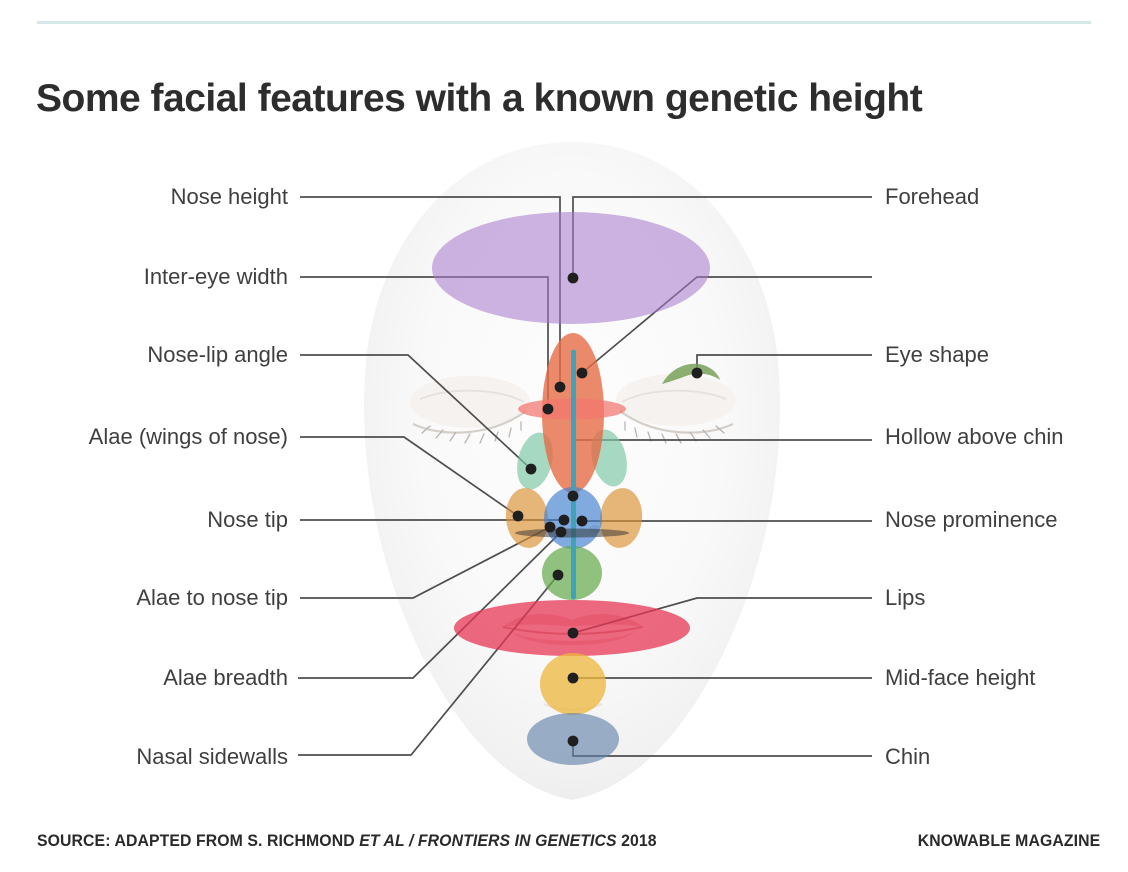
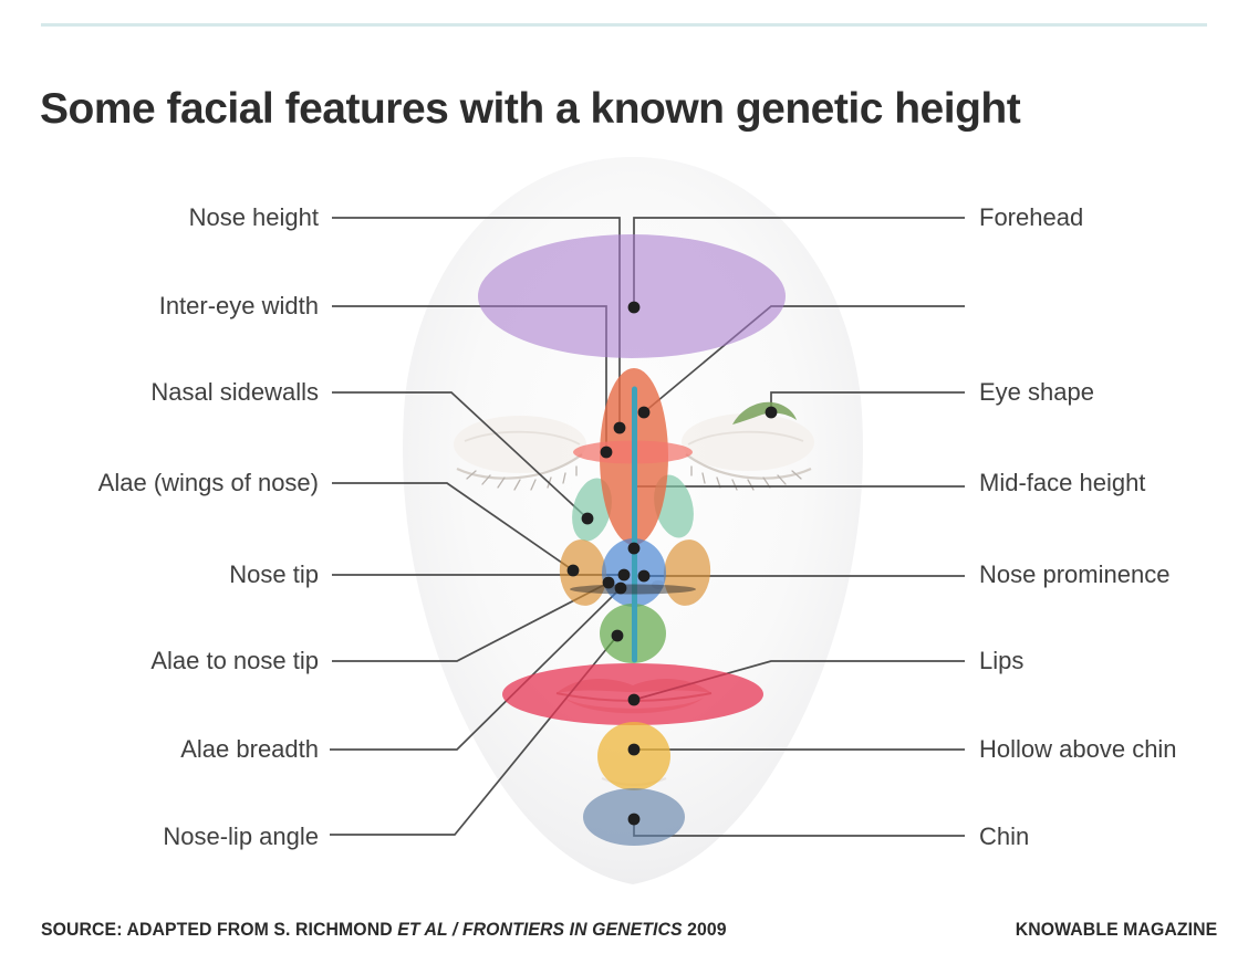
  Some facial features with a known genetic height
  Nose height
  Inter-eye width
- Nose-lip angle
+ Nasal sidewalls
  Alae (wings of nose)
  Nose tip
  Alae to nose tip
  Alae breadth
- Nasal sidewalls
+ Nose-lip angle
  Forehead
  Eye shape
- Hollow above chin
+ Mid-face height
  Nose prominence
  Lips
- Mid-face height
+ Hollow above chin
  Chin
- SOURCE: ADAPTED FROM S. RICHMOND ET AL / FRONTIERS IN GENETICS 2018
+ SOURCE: ADAPTED FROM S. RICHMOND ET AL / FRONTIERS IN GENETICS 2009
  KNOWABLE MAGAZINE
